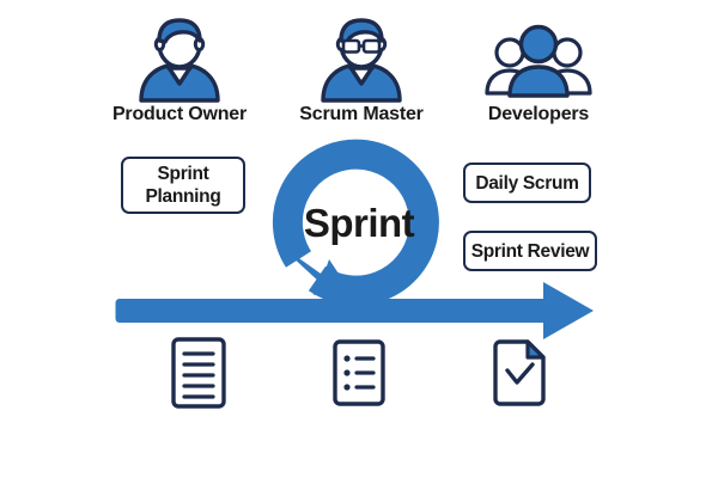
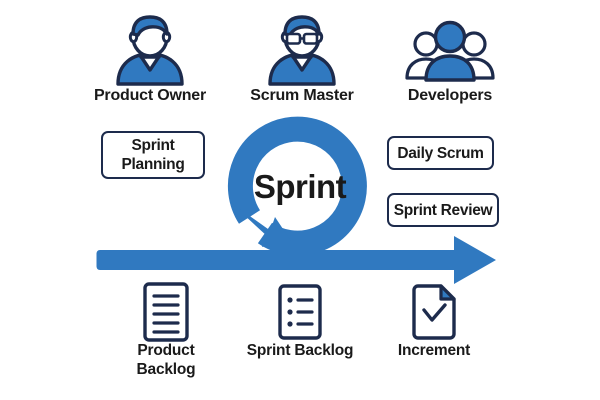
  Product Owner
  Scrum Master
  Developers
  Sprint
  Planning
  Daily Scrum
  Sprint Review
  Sprint
+ Product
+ Backlog
+ Sprint Backlog
+ Increment
